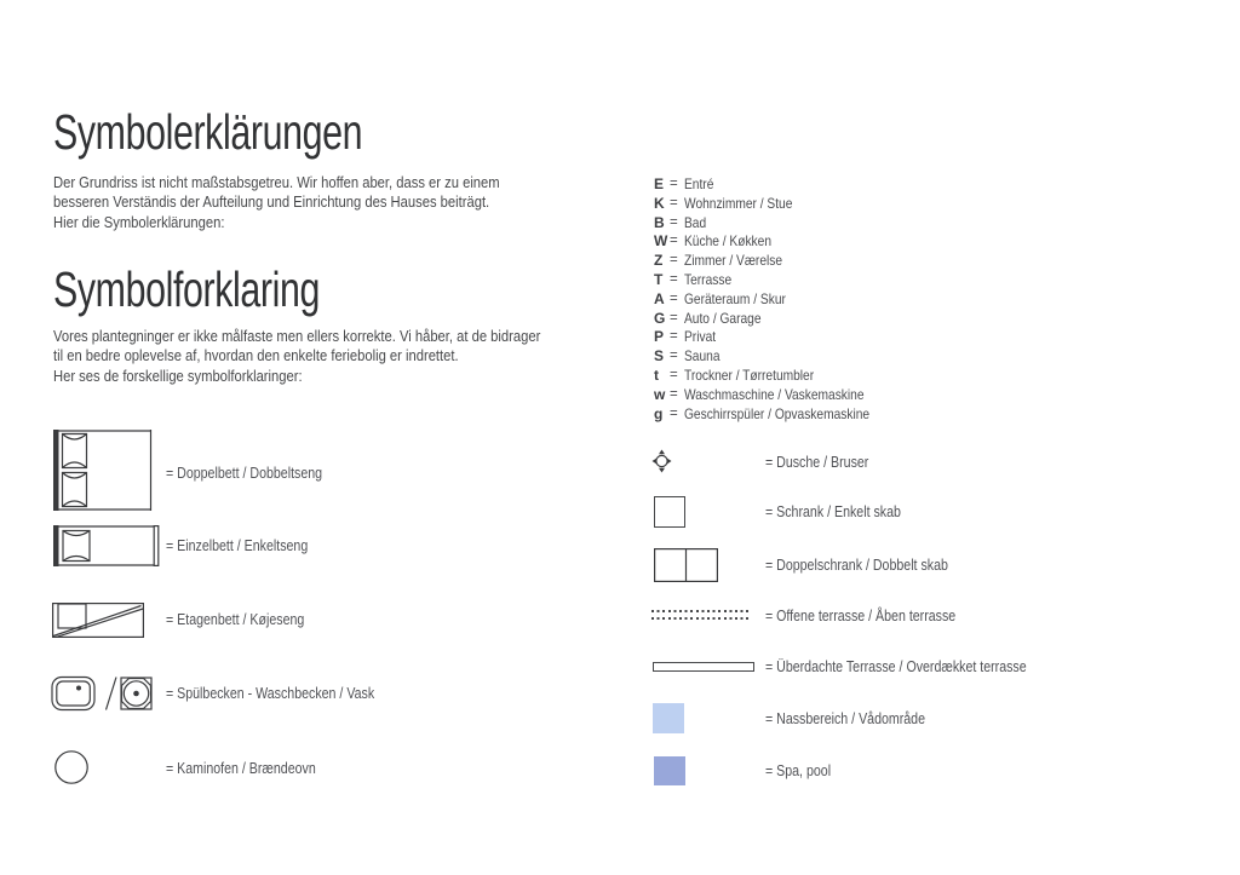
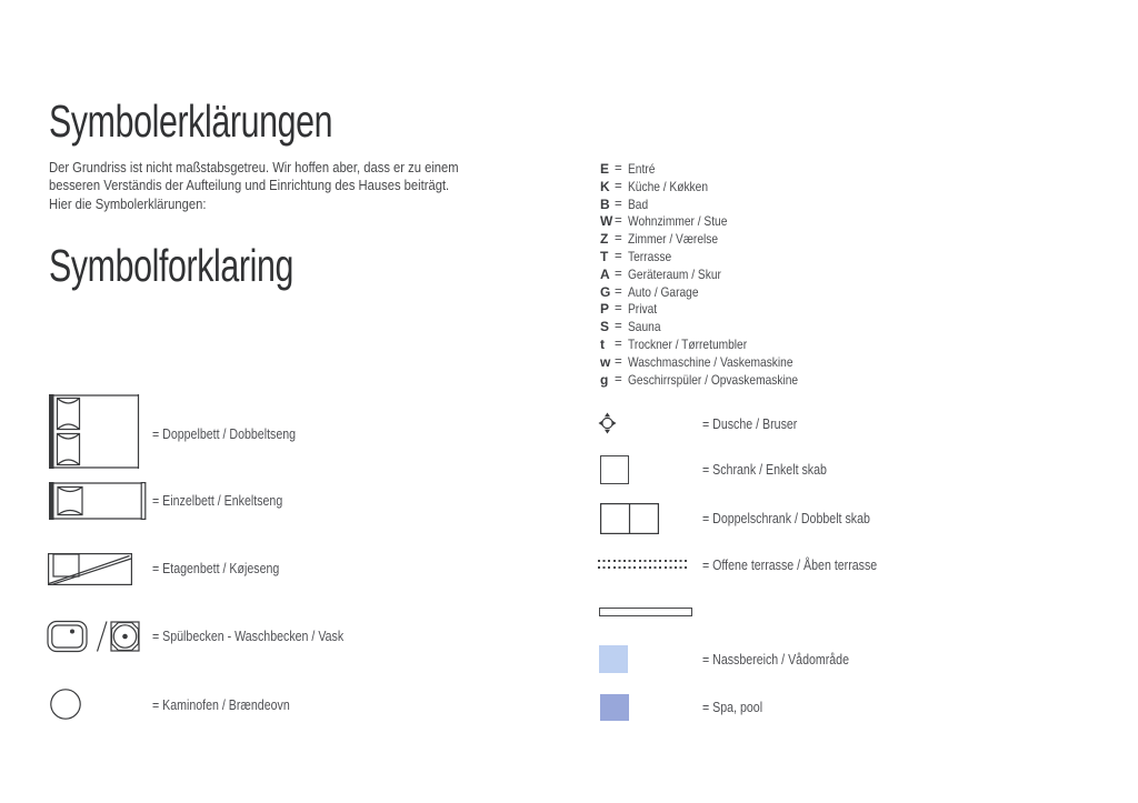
  Symbolerklärungen
  Der Grundriss ist nicht maßstabsgetreu. Wir hoffen aber, dass er zu einem
  besseren Verständis der Aufteilung und Einrichtung des Hauses beiträgt.
  Hier die Symbolerklärungen:
  Symbolforklaring
- Vores plantegninger er ikke målfaste men ellers korrekte. Vi håber, at de bidrager
- til en bedre oplevelse af, hvordan den enkelte feriebolig er indrettet.
- Her ses de forskellige symbolforklaringer:
  E
  =
  Entré
  K
  =
- Wohnzimmer / Stue
+ Küche / Køkken
  B
  =
  Bad
  W
  =
- Küche / Køkken
+ Wohnzimmer / Stue
  Z
  =
  Zimmer / Værelse
  T
  =
  Terrasse
  A
  =
  Geräteraum / Skur
  G
  =
  Auto / Garage
  P
  =
  Privat
  S
  =
  Sauna
  t
  =
  Trockner / Tørretumbler
  w
  =
  Waschmaschine / Vaskemaskine
  g
  =
  Geschirrspüler / Opvaskemaskine
  = Doppelbett / Dobbeltseng
  = Einzelbett / Enkeltseng
  = Etagenbett / Køjeseng
  = Spülbecken - Waschbecken / Vask
  = Kaminofen / Brændeovn
  = Dusche / Bruser
  = Schrank / Enkelt skab
  = Doppelschrank / Dobbelt skab
  = Offene terrasse / Åben terrasse
- = Überdachte Terrasse / Overdækket terrasse
  = Nassbereich / Vådområde
  = Spa, pool
